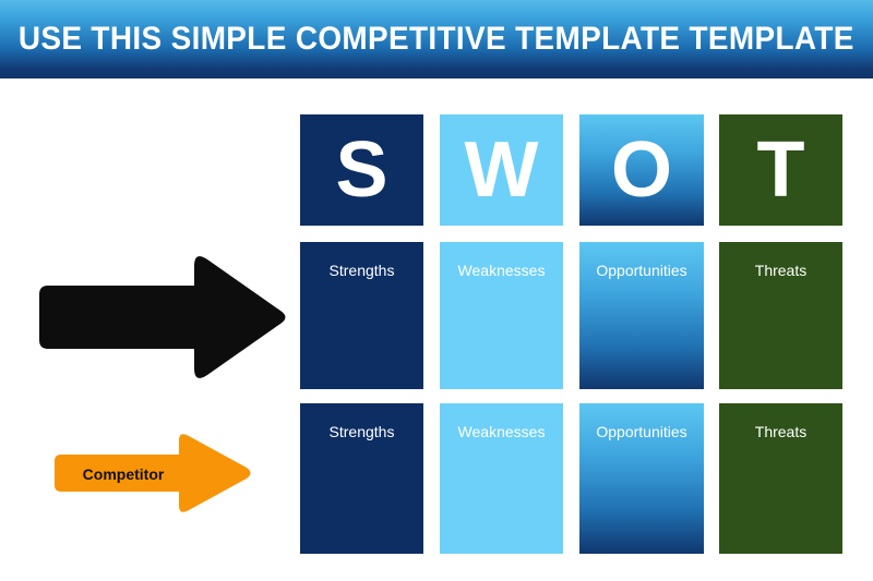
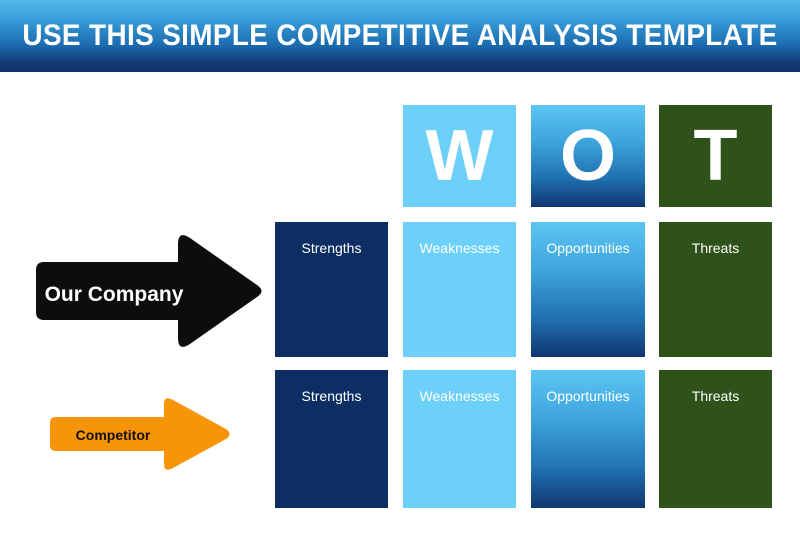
- USE THIS SIMPLE COMPETITIVE TEMPLATE TEMPLATE
+ USE THIS SIMPLE COMPETITIVE ANALYSIS TEMPLATE
- S
  W
  O
  T
  Strengths
  Weaknesses
  Opportunities
  Threats
  Strengths
  Weaknesses
  Opportunities
  Threats
+ Our Company
  Competitor
